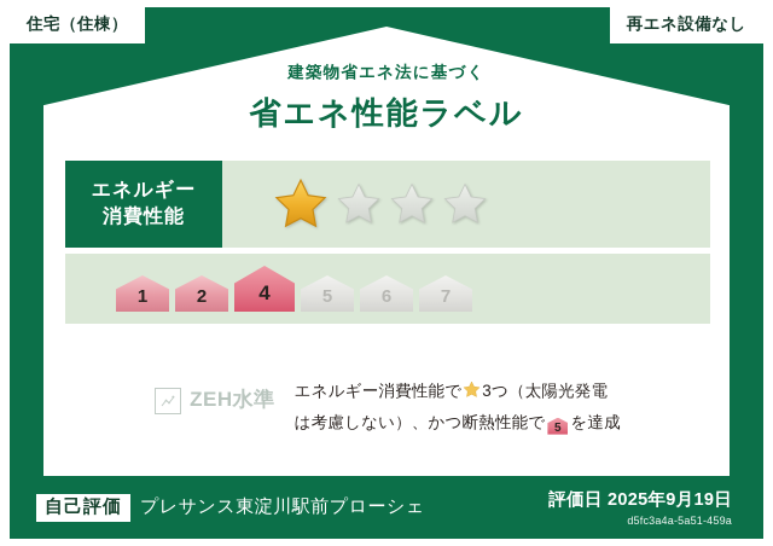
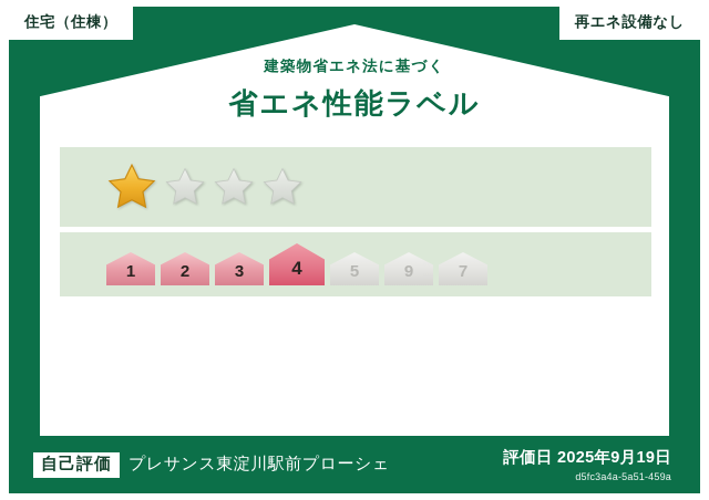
  住宅（住棟）
  再エネ設備なし
  建築物省エネ法に基づく
  省エネ性能ラベル
- エネルギー
- 消費性能
  1
  2
+ 3
  4
  5
- 6
+ 9
  7
- ZEH水準
- エネルギー消費性能で 3つ（太陽光発電
- は考慮しない）、かつ断熱性能で 5 を達成
  自己評価
  プレサンス東淀川駅前プローシェ
  評価日 2025年9月19日
  d5fc3a4a-5a51-459a
